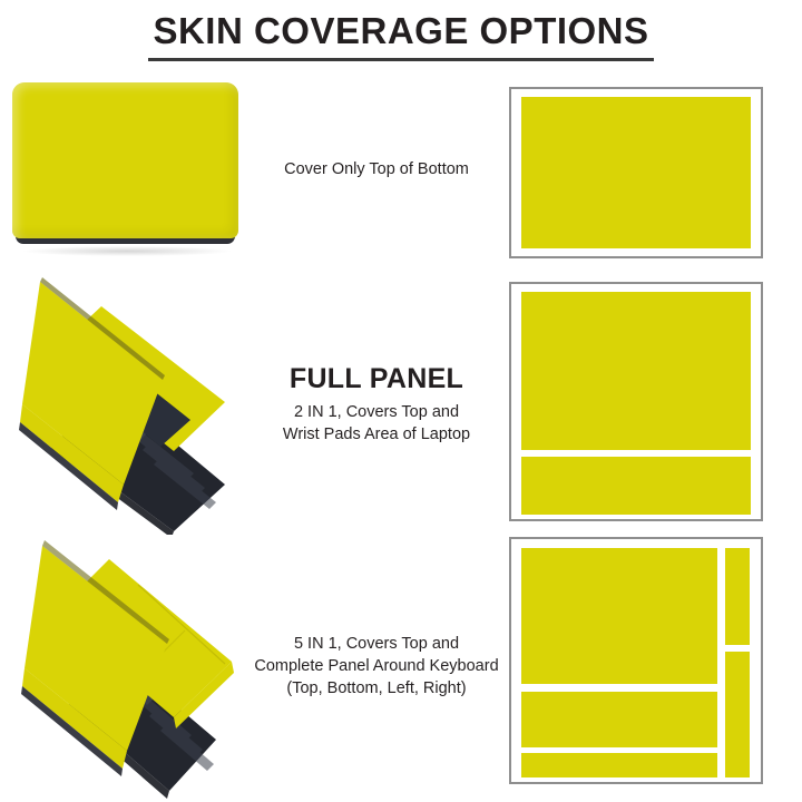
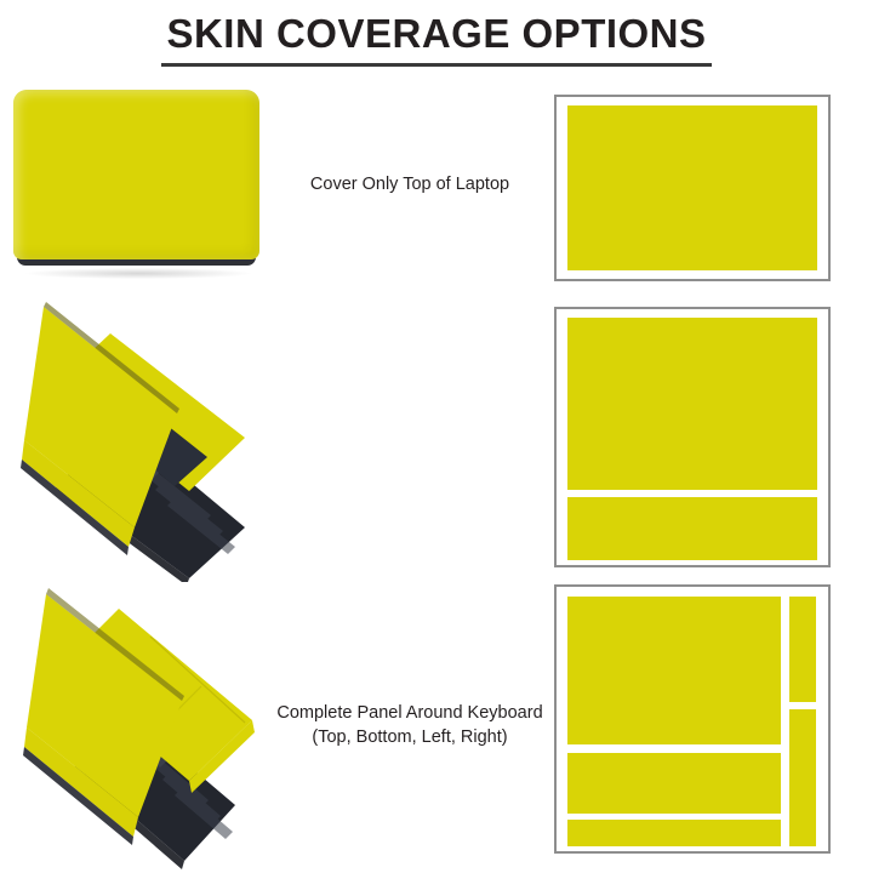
  SKIN COVERAGE OPTIONS
- Cover Only Top of Bottom
+ Cover Only Top of Laptop
- FULL PANEL
- 2 IN 1, Covers Top and
- Wrist Pads Area of Laptop
- 5 IN 1, Covers Top and
  Complete Panel Around Keyboard
  (Top, Bottom, Left, Right)
